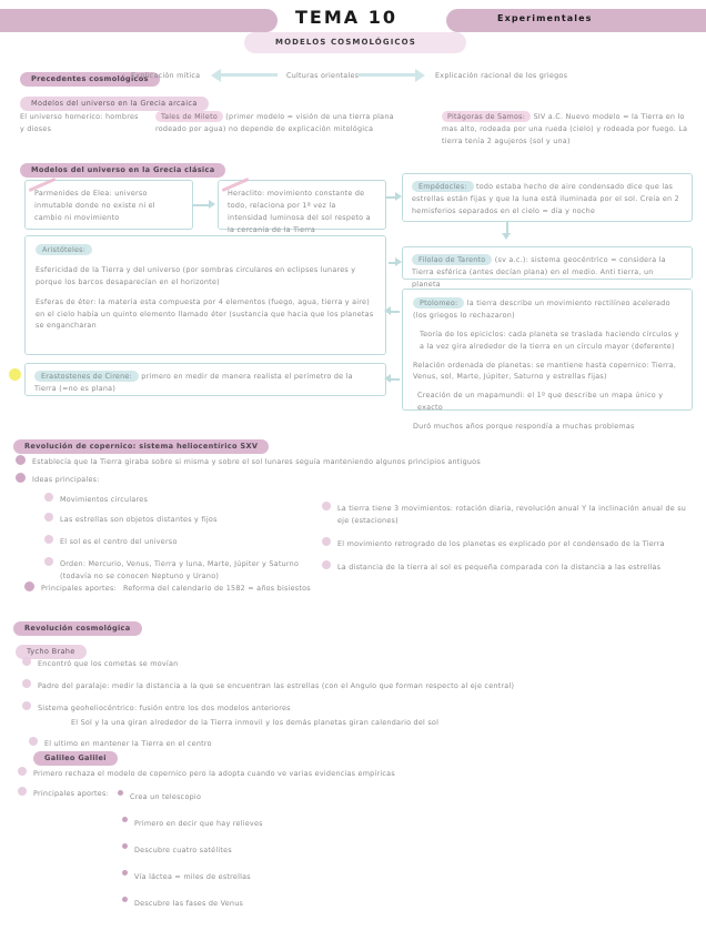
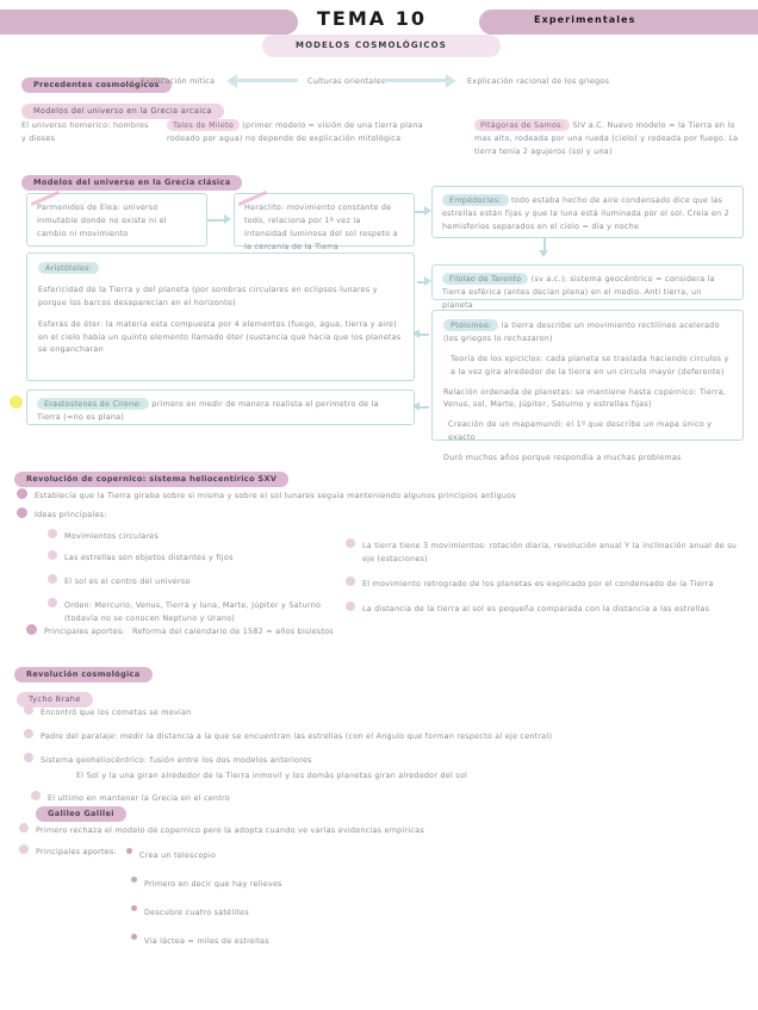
  TEMA 10
  Experimentales
  MODELOS COSMOLÓGICOS
  Precedentes cosmológicos
  Explicación mítica
  Culturas orientale
  Explicación racional de los griegos
  Modelos del universo en la Grecia arcaica
  El universo homerico: hombres y dioses
  Tales de Mileto (primer modelo = visión de una tierra plana rodeado por agua) no depende de explicación mitológica
  Pitágoras de Samos: SIV a.C. Nuevo modelo = la Tierra en lo mas alto, rodeada por una rueda (cielo) y rodeada por fuego. La tierra tenía 2 agujeros (sol y una)
  Modelos del universo en la Grecia clásica
  Parmenides de Elea: universo inmutable donde no existe ni el cambio ni movimiento
  Heraclito: movimiento constante de todo, relaciona por 1ª vez la intensidad luminosa del sol respeto a la cercanía de la Tierra
  Aristóteles:
- Esfericidad de la Tierra y del universo (por sombras circulares en eclipses lunares y porque los barcos desaparecían en el horizonte)
+ Esfericidad de la Tierra y del planeta (por sombras circulares en eclipses lunares y porque los barcos desaparecían en el horizonte)
  Esferas de éter: la materia esta compuesta por 4 elementos (fuego, agua, tierra y aire) en el cielo había un quinto elemento llamado éter (sustancia que hacia que los planetas se engancharan
  Erastostenes de Cirene: primero en medir de manera realista el perímetro de la Tierra (=no es plana)
  Empédocles: todo estaba hecho de aire condensado dice que las estrellas están fijas y que la luna está iluminada por el sol. Creía en 2 hemisferios separados en el cielo = día y noche
  Filolao de Tarento (sv a.c.): sistema geocéntrico = considera la Tierra esférica (antes decían plana) en el medio. Anti tierra, un planeta
  Ptolomeo: la tierra describe un movimiento rectilíneo acelerado (los griegos lo rechazaron)
  Teoría de los epiciclos: cada planeta se traslada haciendo círculos y a la vez gira alrededor de la tierra en un círculo mayor (deferente)
  Relación ordenada de planetas: se mantiene hasta copernico: Tierra, Venus, sol, Marte, Júpiter, Saturno y estrellas fijas)
  Creación de un mapamundi: el 1º que describe un mapa único y exacto
  Duró muchos años porque respondía a muchas problemas
  Revolución de copernico: sistema heliocentírico SXV
  Establecía que la Tierra giraba sobre si misma y sobre el sol lunares seguía manteniendo algunos principios antiguos
  Ideas principales:
  Movimientos circulares
  Las estrellas son objetos distantes y fijos
  El sol es el centro del universo
  Orden: Mercurio, Venus, Tierra y luna, Marte, Júpiter y Saturno (todavía no se conocen Neptuno y Urano)
  La tierra tiene 3 movimientos: rotación diaria, revolución anual Y la inclinación anual de su eje (estaciones)
  El movimiento retrogrado de los planetas es explicado por el condensado de la Tierra
  La distancia de la tierra al sol es pequeña comparada con la distancia a las estrellas
  Principales aportes:
  Reforma del calendario de 1582 = años bisiestos
  Revolución cosmológica
  Tycho Brahe
  Encontró que los cometas se movían
  Padre del paralaje: medir la distancia a la que se encuentran las estrellas (con el Angulo que forman respecto al eje central)
  Sistema geoheliocéntrico: fusión entre los dos modelos anteriores
- El Sol y la una giran alrededor de la Tierra inmovil y los demás planetas giran calendario del sol
+ El Sol y la una giran alrededor de la Tierra inmovil y los demás planetas giran alrededor del sol
- El ultimo en mantener la Tierra en el centro
+ El ultimo en mantener la Grecia en el centro
  Galileo Galilei
  Primero rechaza el modelo de copernico pero la adopta cuando ve varias evidencias empíricas
  Principales aportes:
  Crea un telescopio
  Primero en decir que hay relieves
  Descubre cuatro satélites
  Vía láctea = miles de estrellas
- Descubre las fases de Venus
